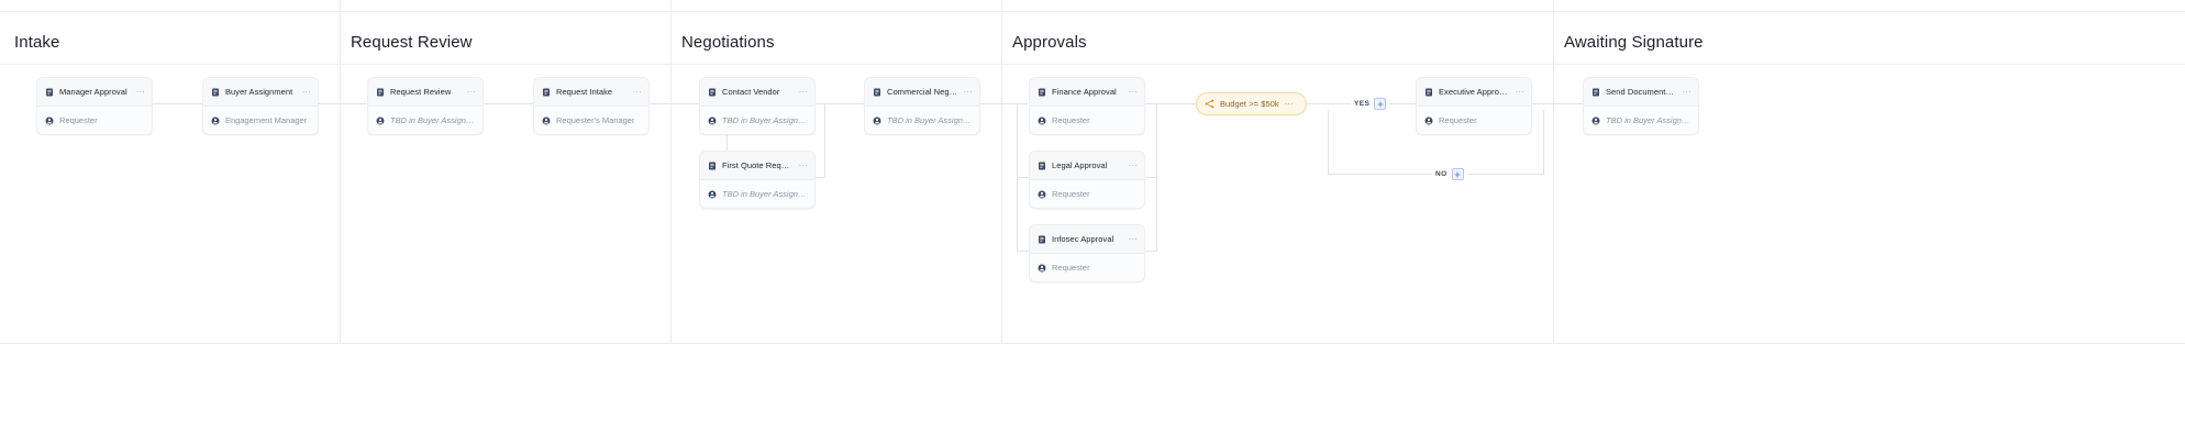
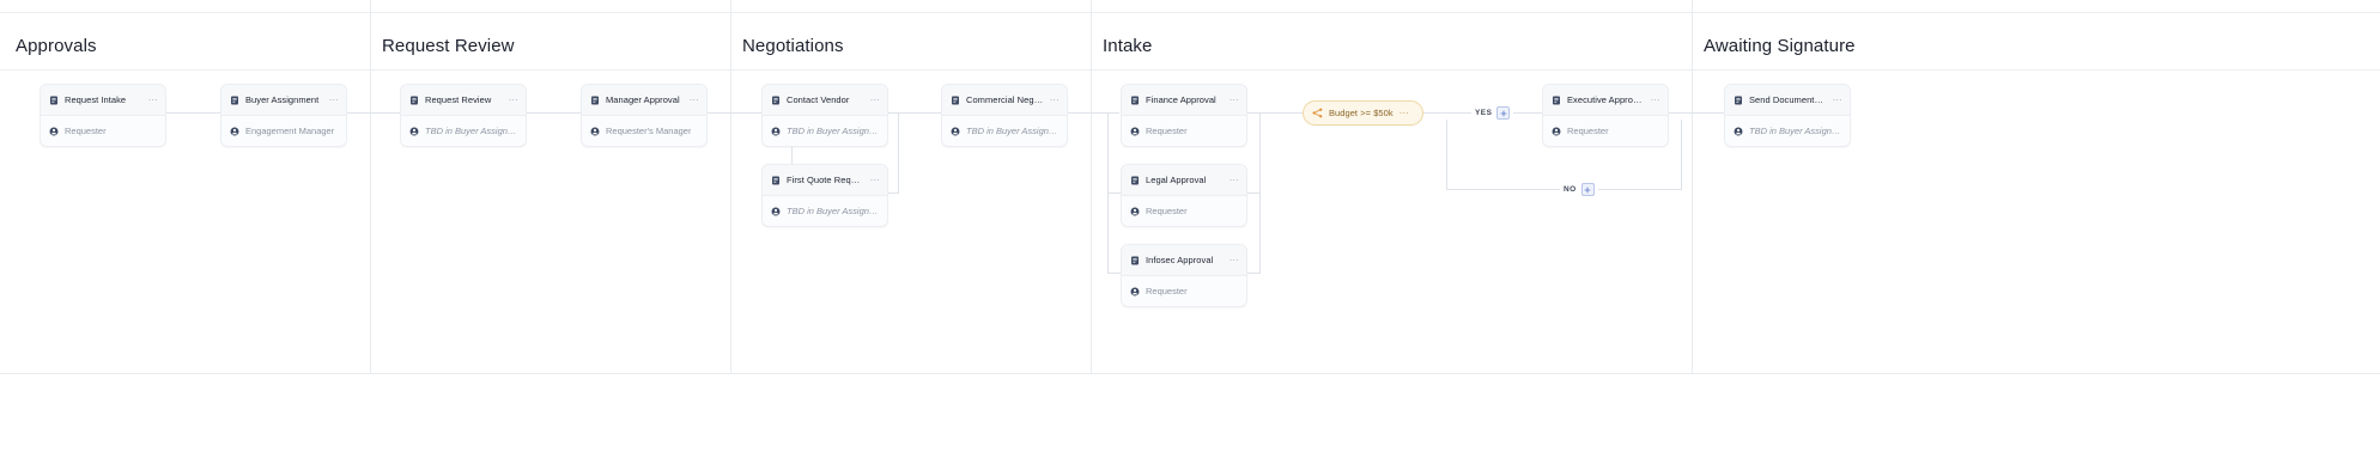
- Intake
+ Approvals
  Request Review
  Negotiations
- Approvals
+ Intake
  Awaiting Signature
- Manager Approval
+ Request Intake
  ⋯
  Requester
  Buyer Assignment
  ⋯
  Engagement Manager
  Request Review
  ⋯
  TBD in Buyer Assignme
- Request Intake
+ Manager Approval
  ⋯
  Requester's Manager
  Contact Vendor
  ⋯
  TBD in Buyer Assignme
  First Quote Reques
  ⋯
  TBD in Buyer Assignme
  Commercial Negoti
  ⋯
  TBD in Buyer Assignme
  Finance Approval
  ⋯
  Requester
  Legal Approval
  ⋯
  Requester
  Infosec Approval
  ⋯
  Requester
  Budget >= $50k
  ⋯
  Executive Approval
  ⋯
  Requester
  Send Documents F
  ⋯
  TBD in Buyer Assignme
